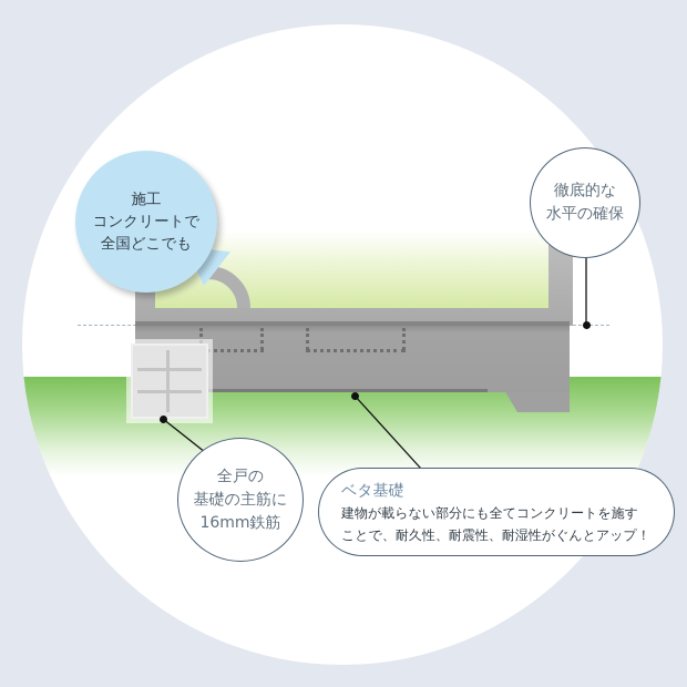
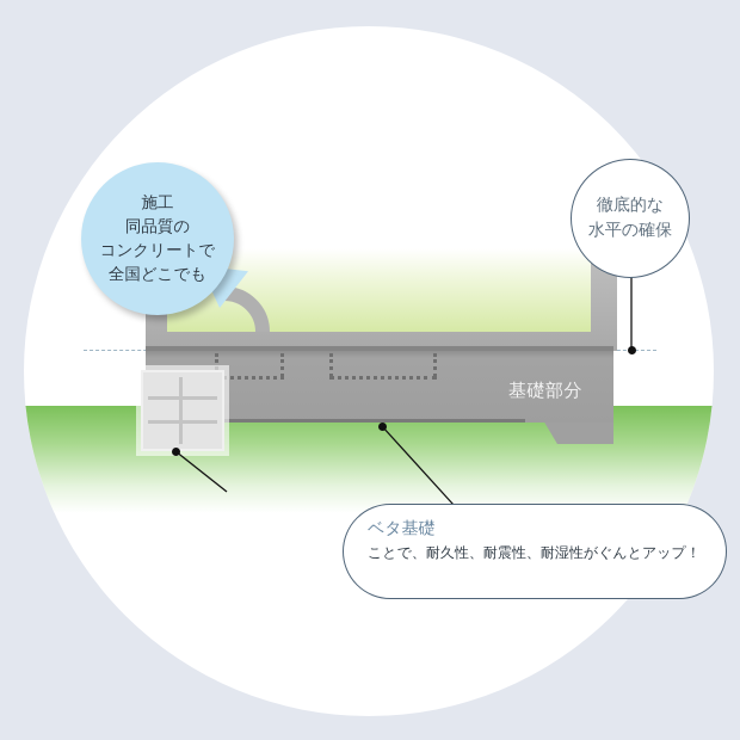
+ 基礎部分
  施工
+ 同品質の
  コンクリートで
  全国どこでも
  徹底的な
  水平の確保
- 全戸の
- 基礎の主筋に
- 16mm鉄筋
  ベタ基礎
- 建物が載らない部分にも全てコンクリートを施す
  ことで、耐久性、耐震性、耐湿性がぐんとアップ！
